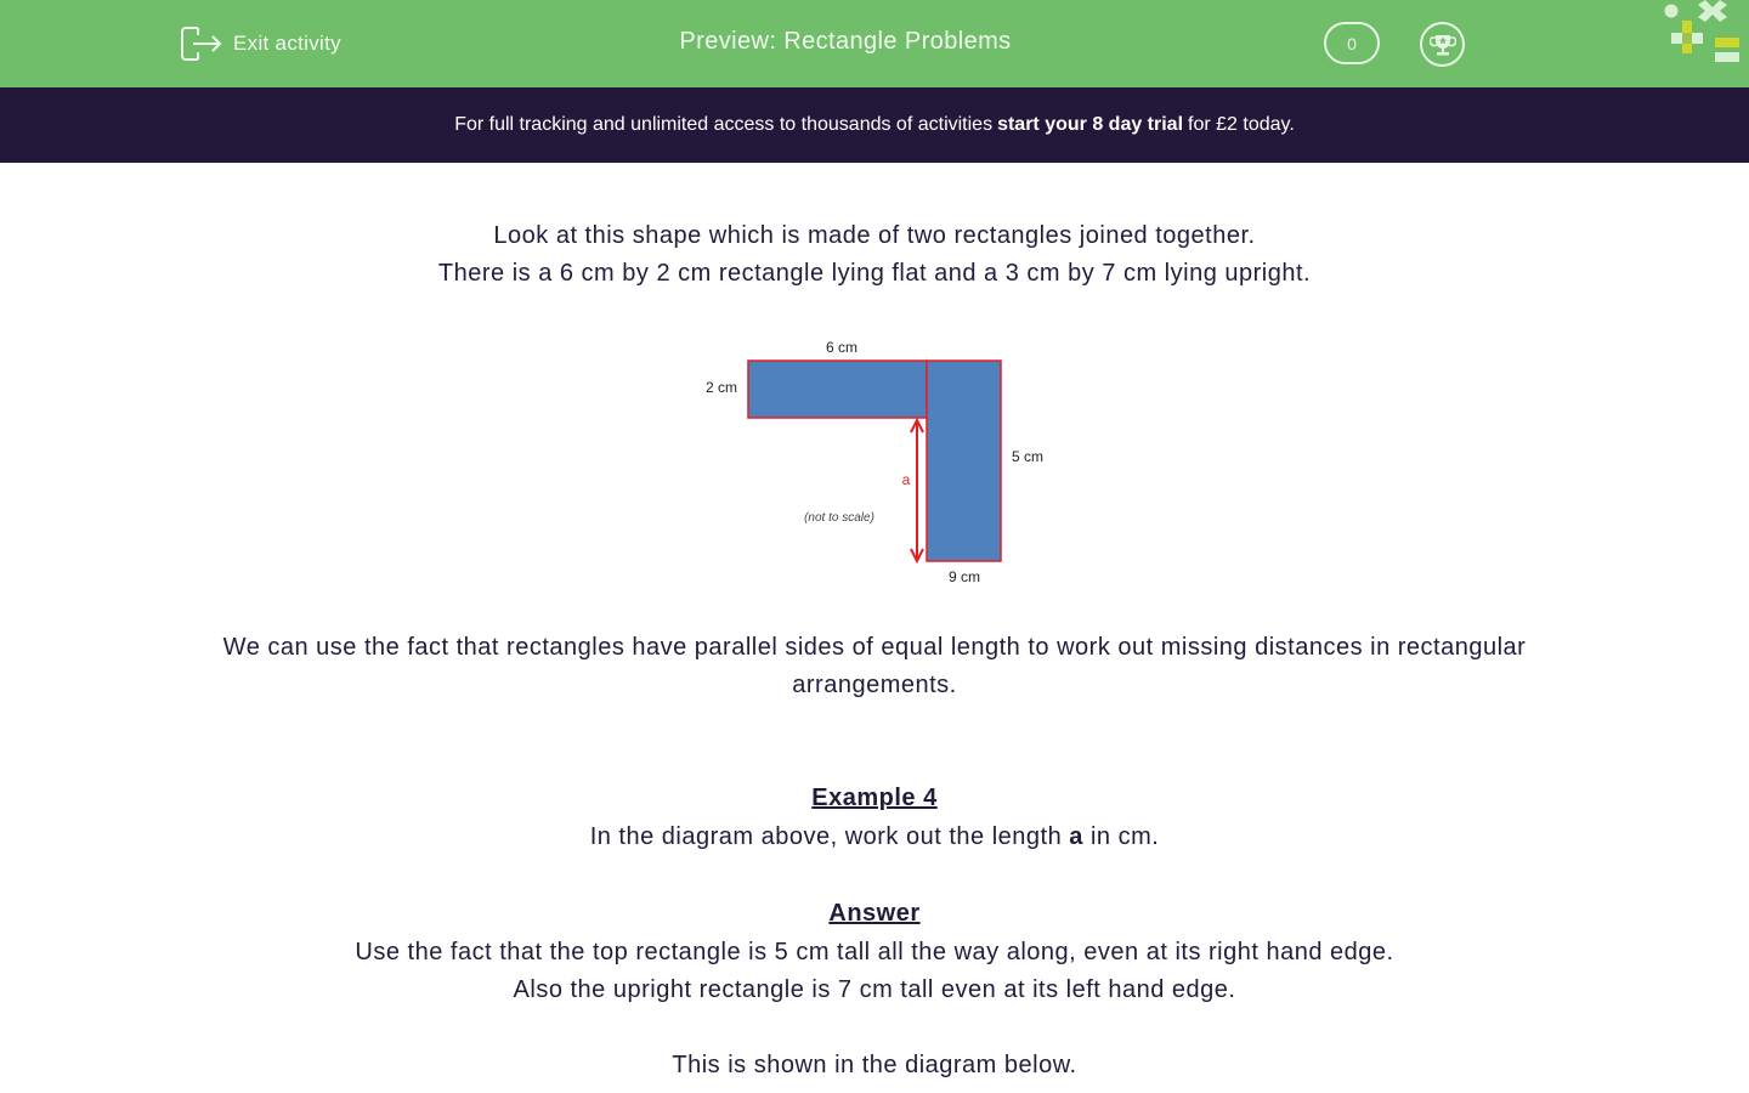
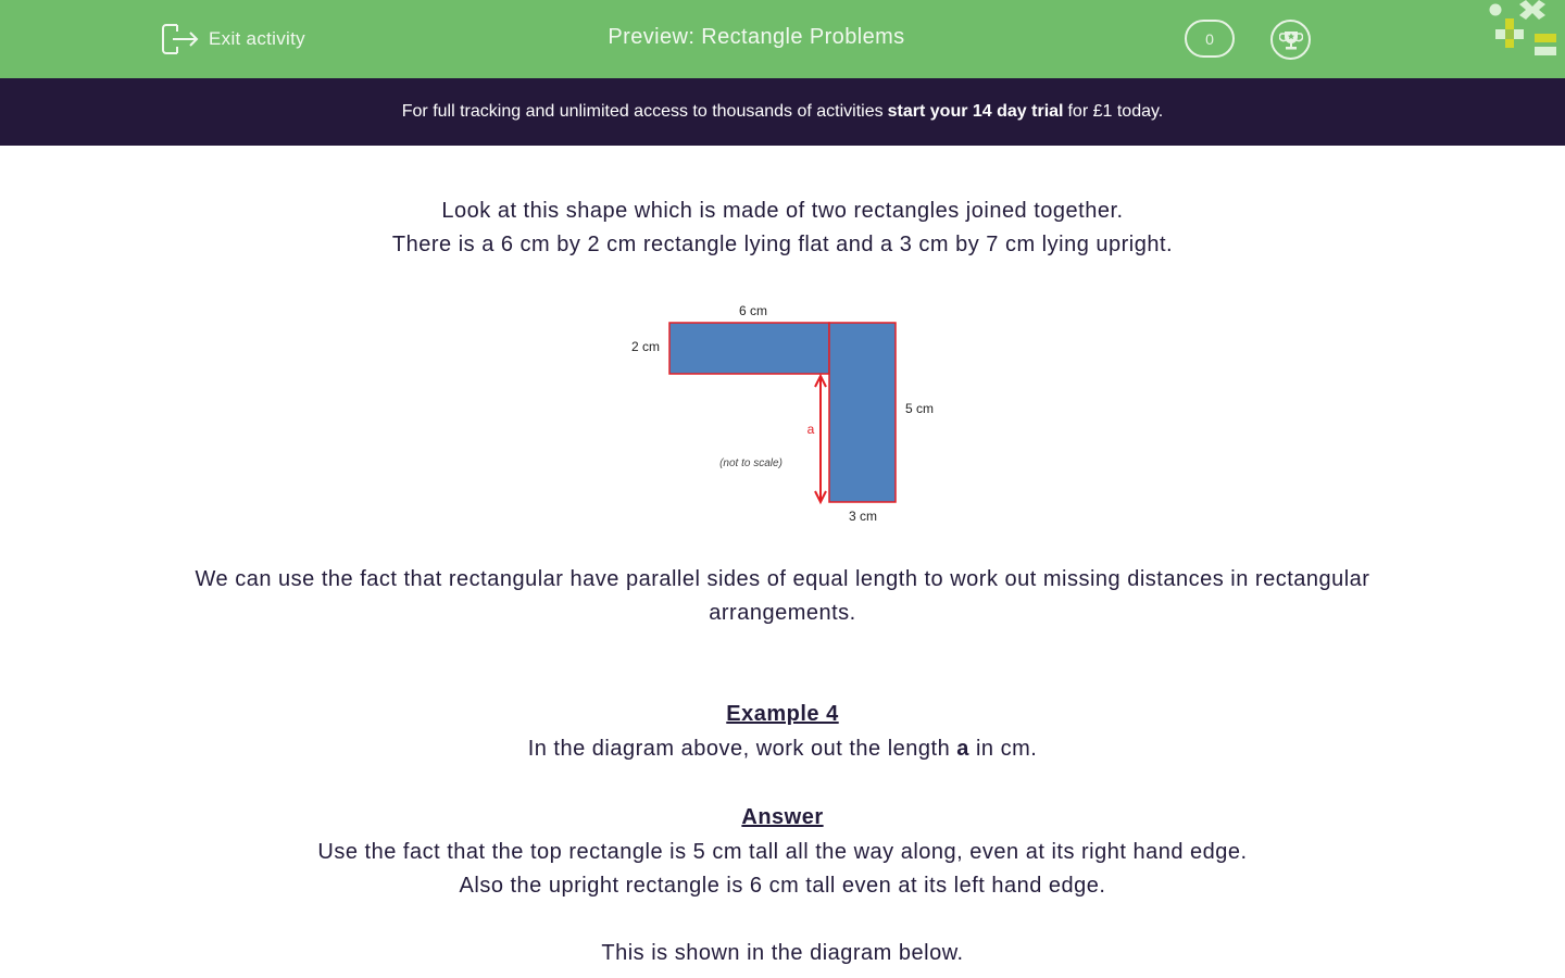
  Exit activity
  Preview: Rectangle Problems
  0
  For full tracking and unlimited access to thousands of activities
- start your 8 day trial
+ start your 14 day trial
- for £2 today.
+ for £1 today.
  Look at this shape which is made of two rectangles joined together.
  There is a 6 cm by 2 cm rectangle lying flat and a 3 cm by 7 cm lying upright.
  6 cm
  2 cm
  5 cm
- 9 cm
+ 3 cm
  a
  (not to scale)
- We can use the fact that rectangles have parallel sides of equal length to work out missing distances in rectangular arrangements.
+ We can use the fact that rectangular have parallel sides of equal length to work out missing distances in rectangular arrangements.
  Example 4
  In the diagram above, work out the length a in cm.
  Answer
  Use the fact that the top rectangle is 5 cm tall all the way along, even at its right hand edge.
- Also the upright rectangle is 7 cm tall even at its left hand edge.
+ Also the upright rectangle is 6 cm tall even at its left hand edge.
  This is shown in the diagram below.
